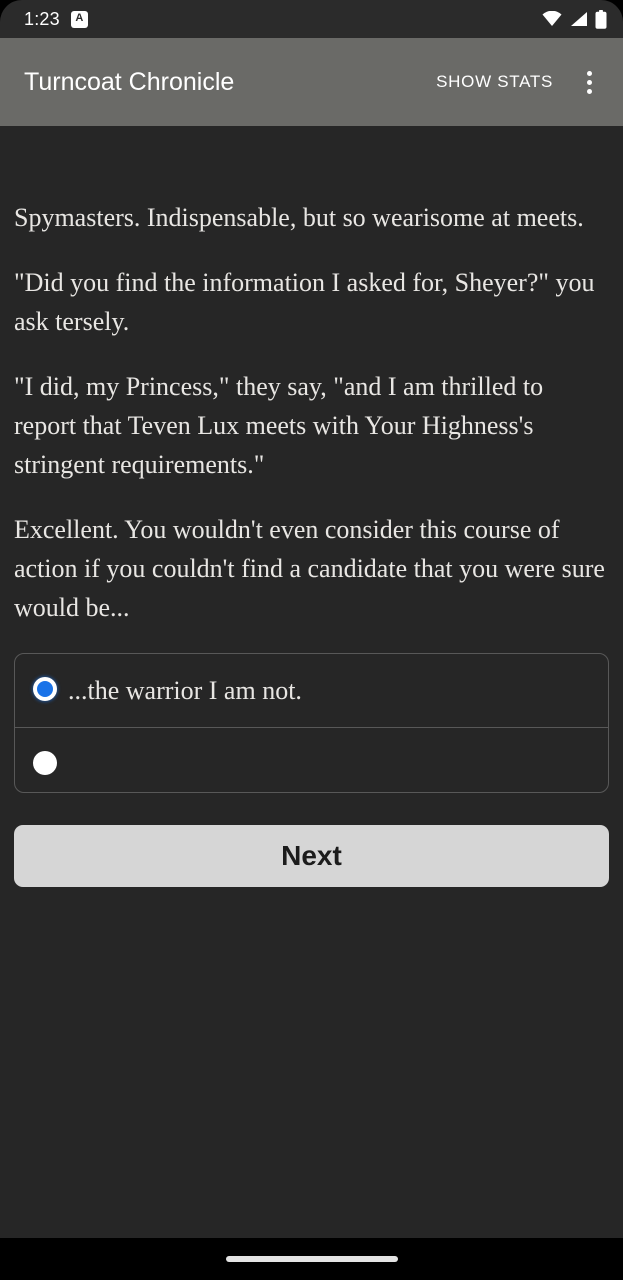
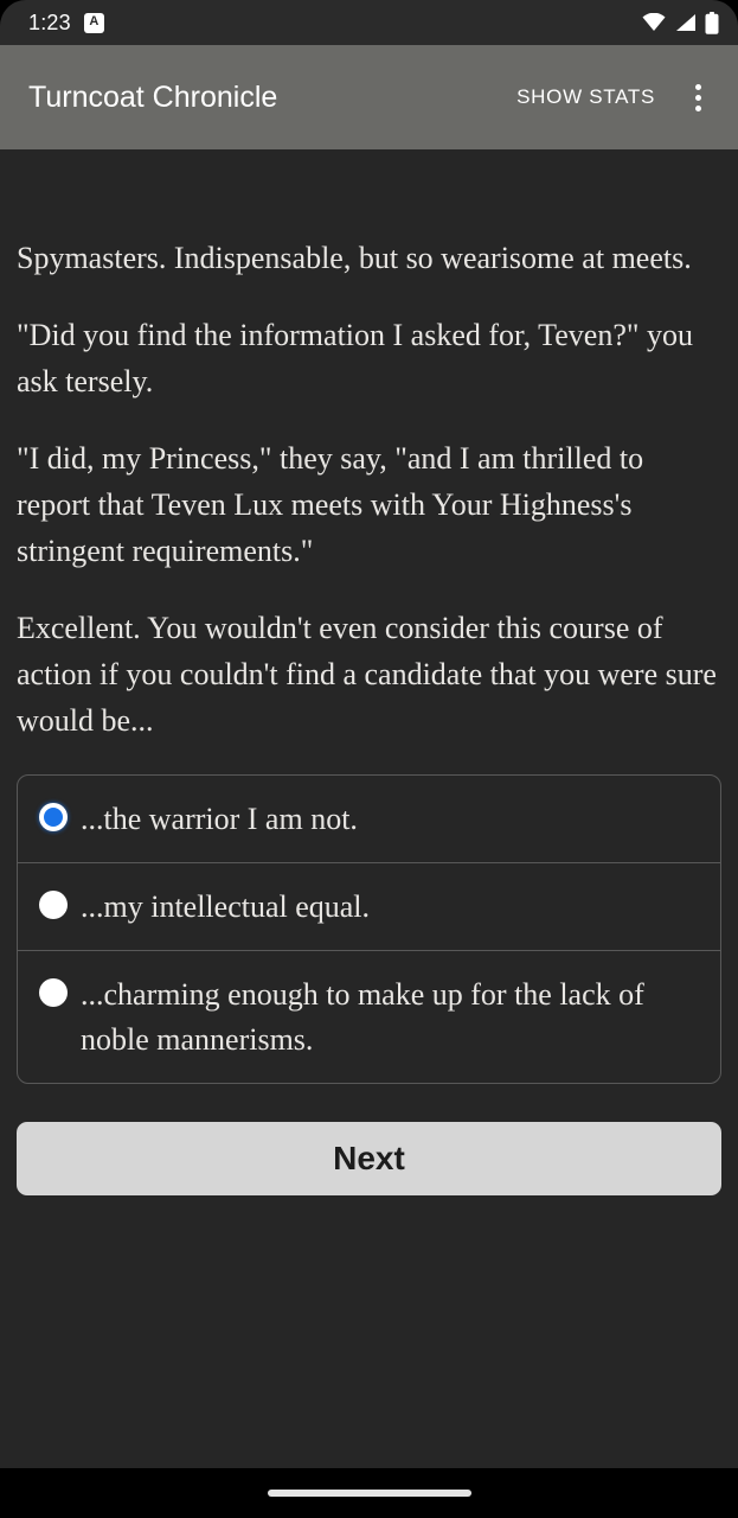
  1:23
  A
  Turncoat Chronicle
  SHOW STATS
  Spymasters. Indispensable, but so wearisome at meets.
- "Did you find the information I asked for, Sheyer?" you ask tersely.
+ "Did you find the information I asked for, Teven?" you ask tersely.
  "I did, my Princess," they say, "and I am thrilled to report that Teven Lux meets with Your Highness's stringent requirements."
  Excellent. You wouldn't even consider this course of action if you couldn't find a candidate that you were sure would be...
  ...the warrior I am not.
+ ...my intellectual equal.
+ ...charming enough to make up for the lack of noble mannerisms.
  Next
